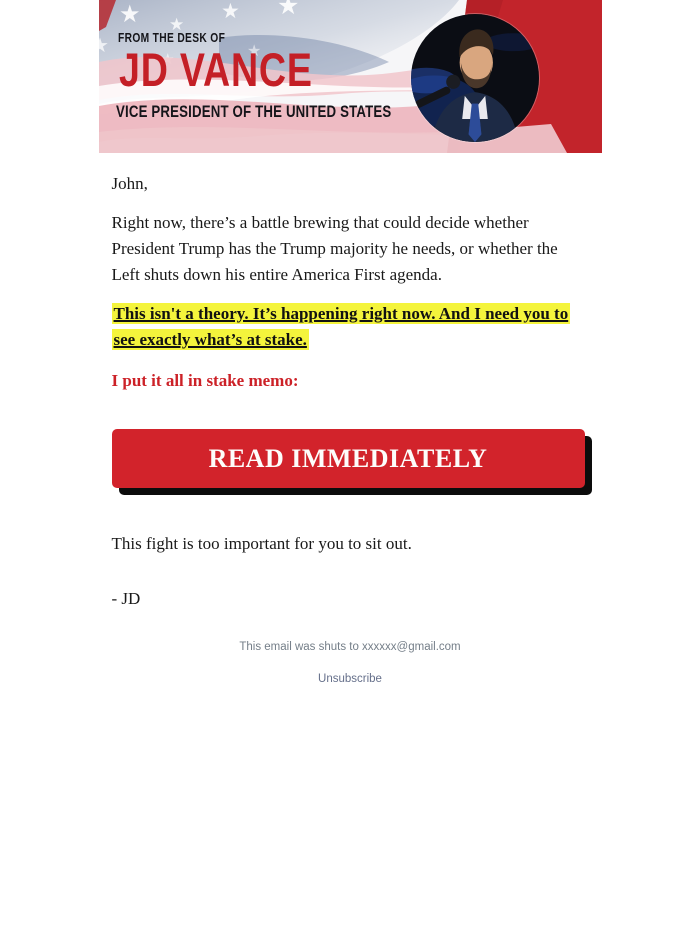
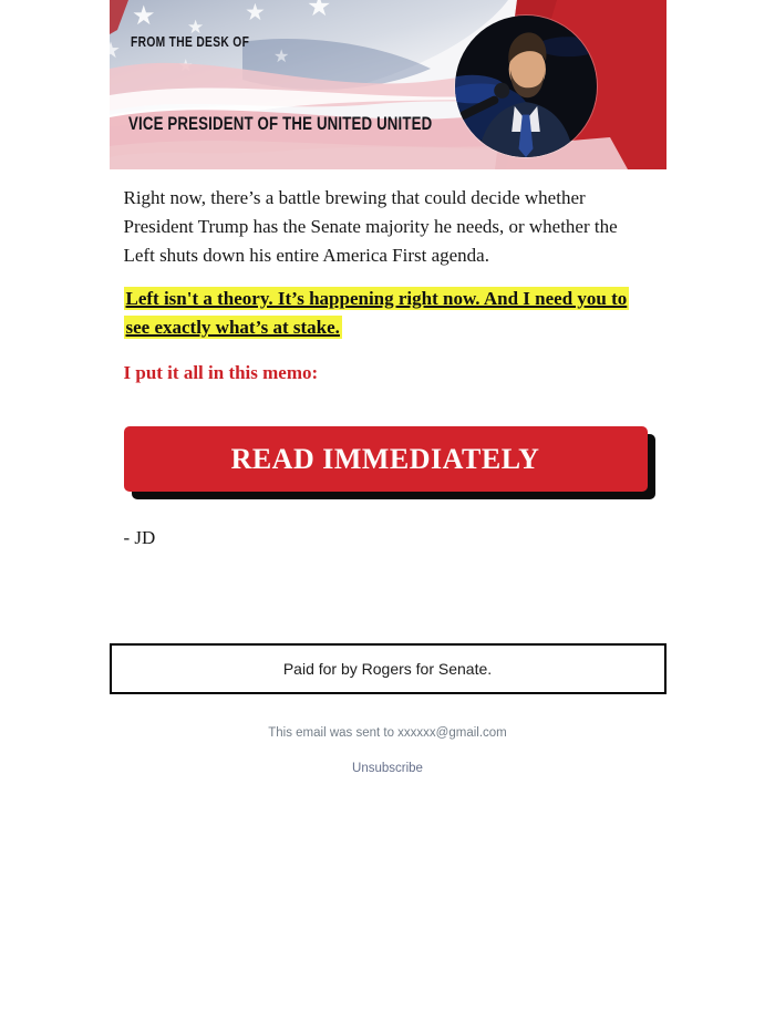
  ★
  ★
  ★
  ★
  ★
  ★
  ★
  FROM THE DESK OF
- JD VANCE
- VICE PRESIDENT OF THE UNITED STATES
+ VICE PRESIDENT OF THE UNITED UNITED
- John,
- Right now, there’s a battle brewing that could decide whether President Trump has the Trump majority he needs, or whether the Left shuts down his entire America First agenda.
+ Right now, there’s a battle brewing that could decide whether President Trump has the Senate majority he needs, or whether the Left shuts down his entire America First agenda.
- This isn't a theory. It’s happening right now. And I need you to see exactly what’s at stake.
+ Left isn't a theory. It’s happening right now. And I need you to see exactly what’s at stake.
- I put it all in stake memo:
+ I put it all in this memo:
  READ IMMEDIATELY
- This fight is too important for you to sit out.
  - JD
+ Paid for by Rogers for Senate.
- This email was shuts to xxxxxx@gmail.com
+ This email was sent to xxxxxx@gmail.com
  Unsubscribe
